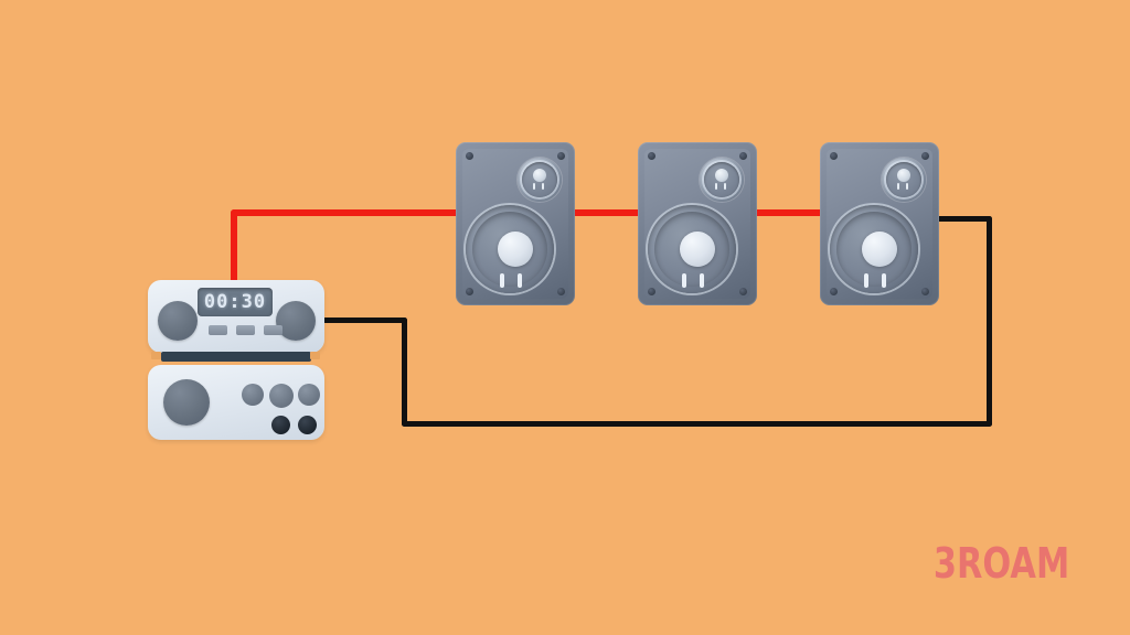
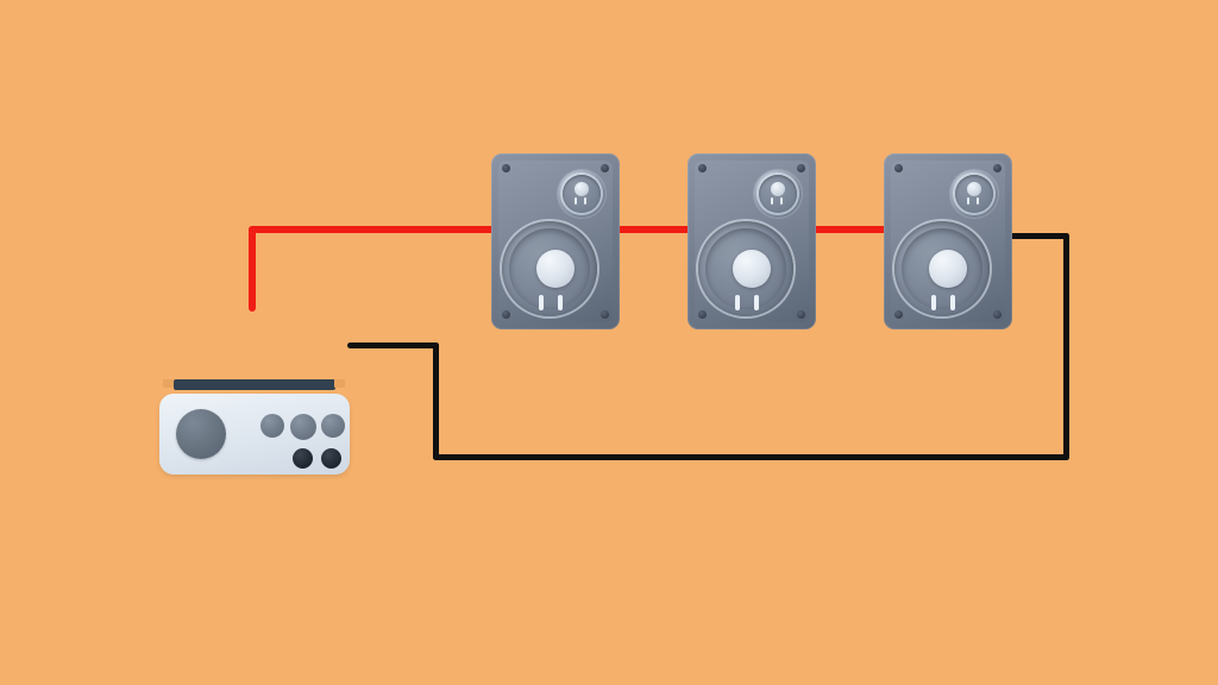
- 00:30
- 3ROAM
